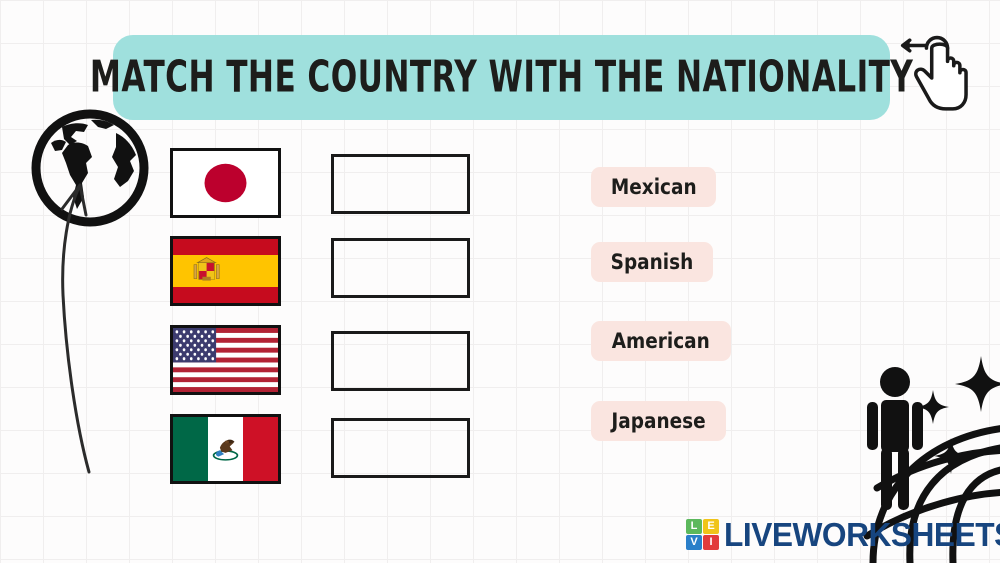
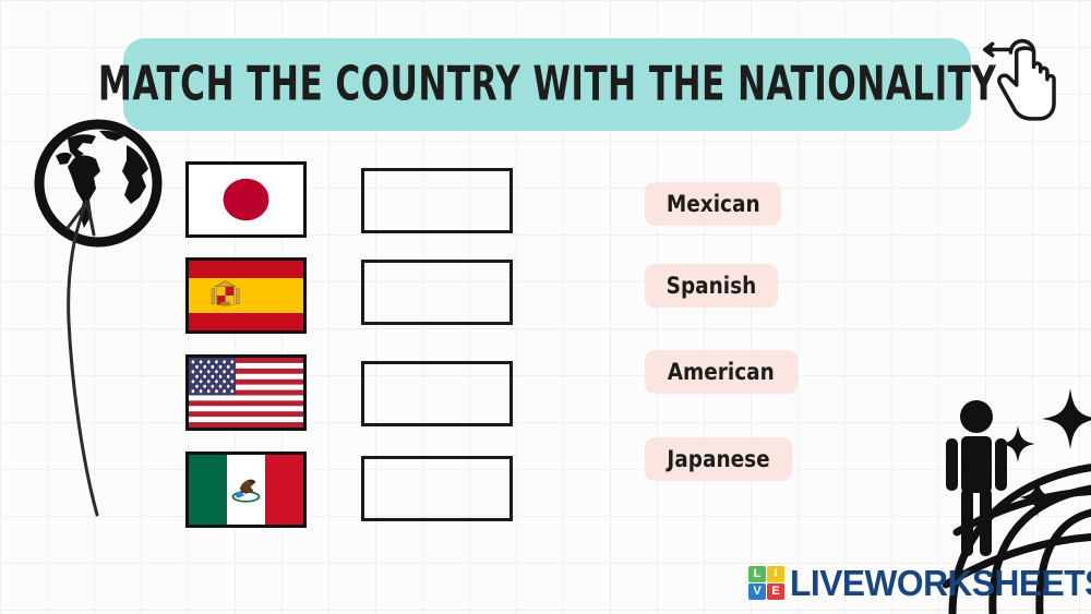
  MATCH THE COUNTRY WITH THE NATIONALITY
  Mexican
  Spanish
  American
  Japanese
  L
- E
+ I
  V
- I
+ E
  LIVEWORKSHEET
